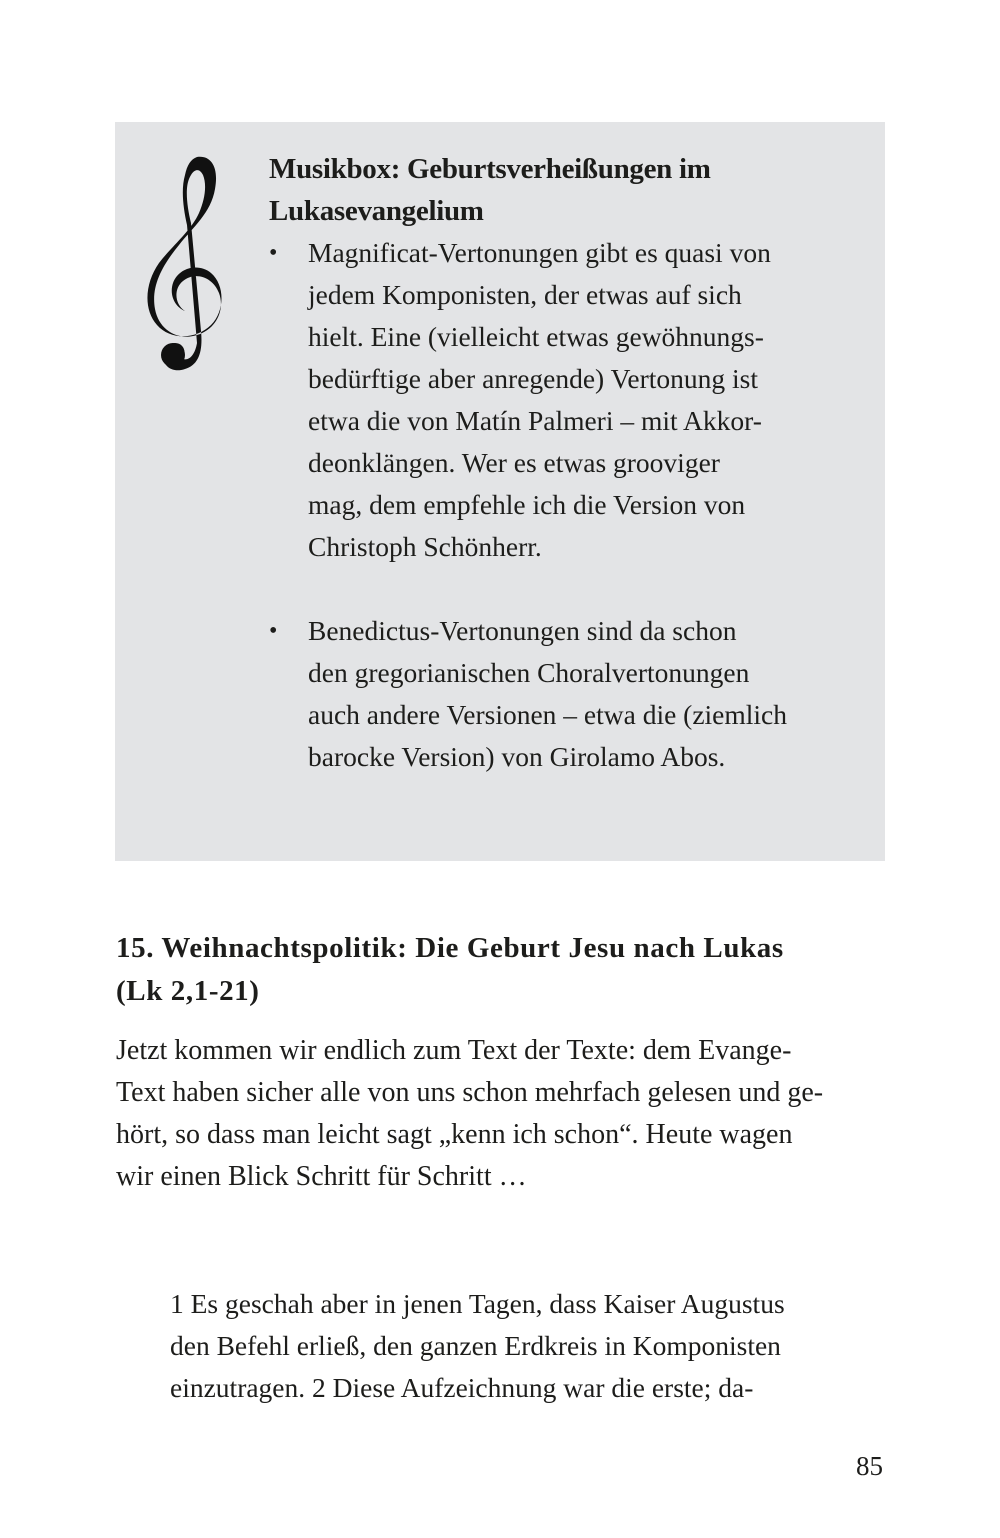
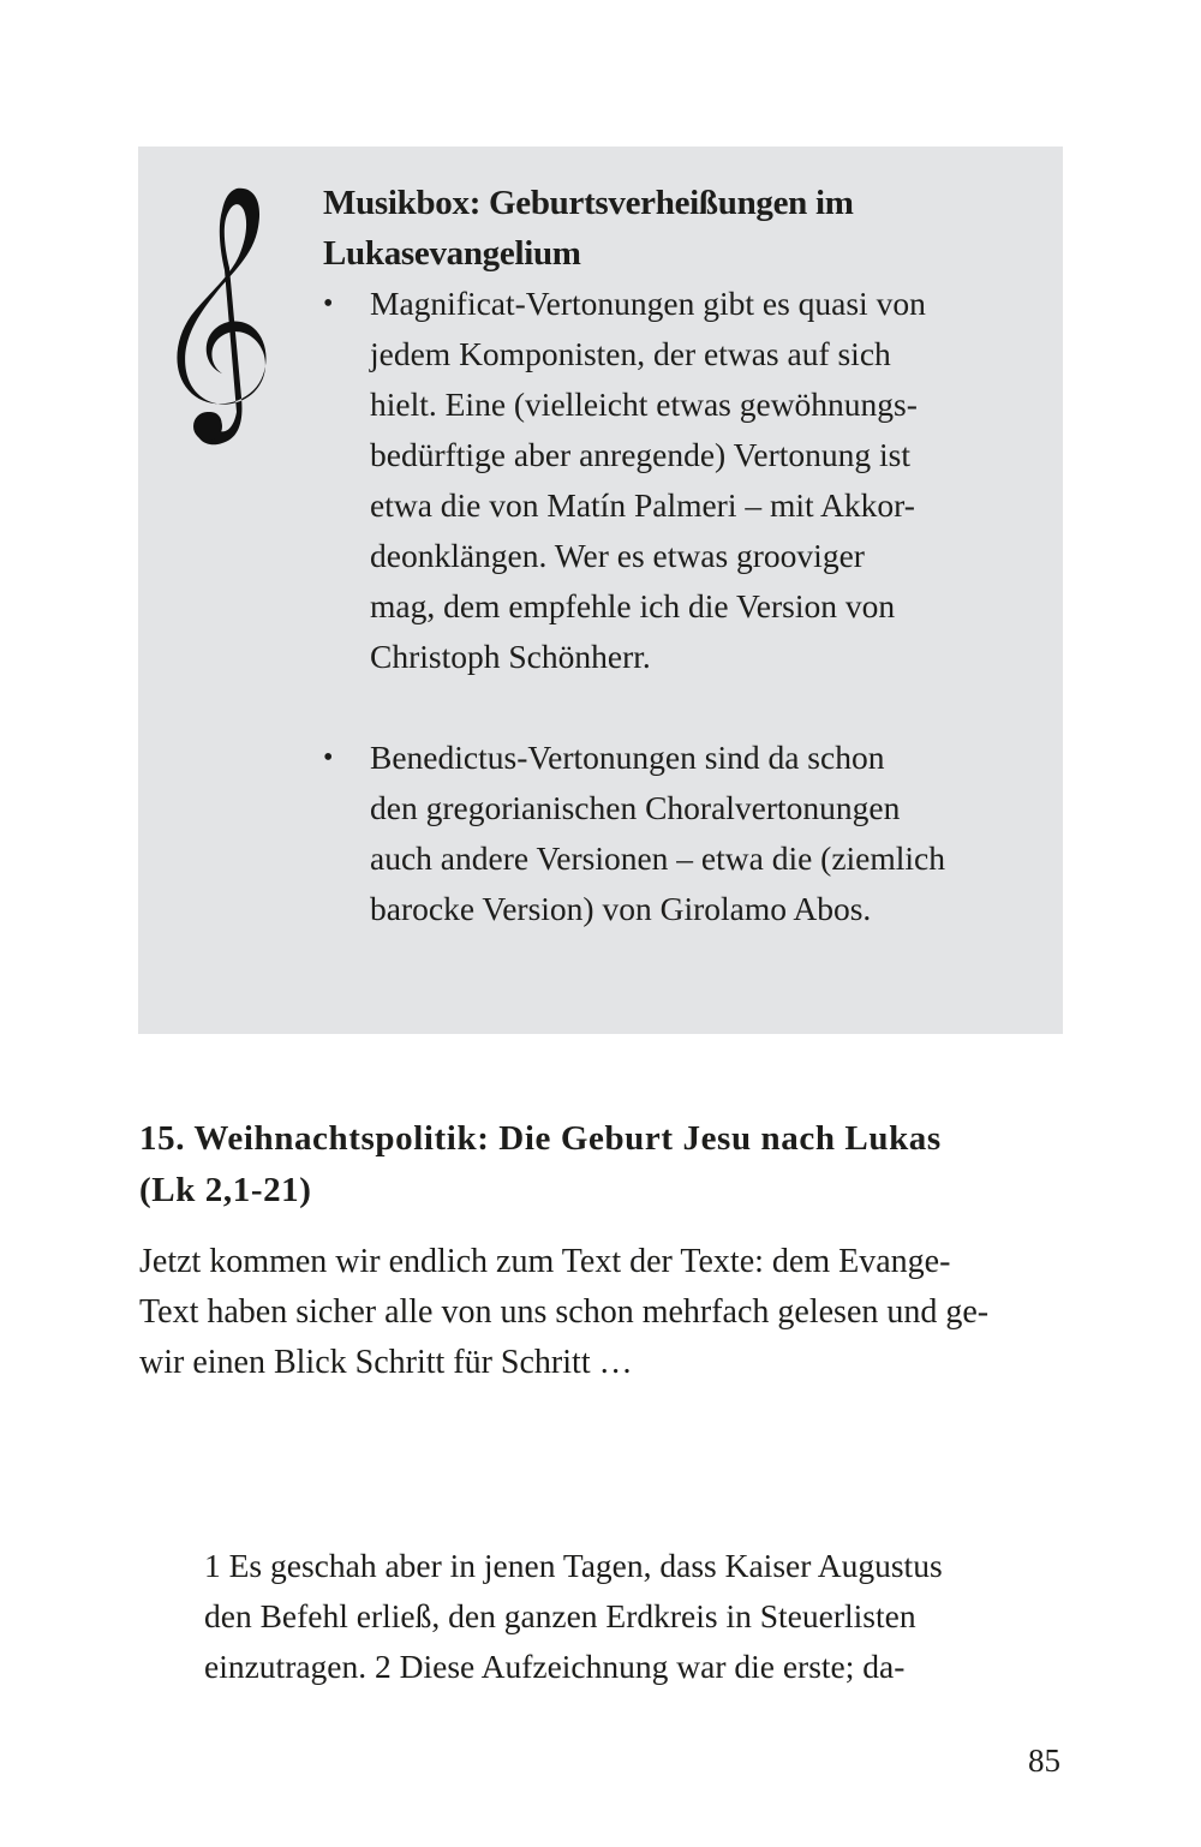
  Musikbox: Geburtsverheißungen im
  Lukasevangelium
  •
  Magnificat-Vertonungen gibt es quasi von
  jedem Komponisten, der etwas auf sich
  hielt. Eine (vielleicht etwas gewöhnungs-
  bedürftige aber anregende) Vertonung ist
  etwa die von Matín Palmeri – mit Akkor-
  deonklängen. Wer es etwas grooviger
  mag, dem empfehle ich die Version von
  Christoph Schönherr.
  •
  Benedictus-Vertonungen sind da schon
  den gregorianischen Choralvertonungen
  auch andere Versionen – etwa die (ziemlich
  barocke Version) von Girolamo Abos.
  15. Weihnachtspolitik: Die Geburt Jesu nach Lukas
  (Lk 2,1-21)
  Jetzt kommen wir endlich zum Text der Texte: dem Evange-
  Text haben sicher alle von uns schon mehrfach gelesen und ge-
- hört, so dass man leicht sagt „kenn ich schon“. Heute wagen
  wir einen Blick Schritt für Schritt …
  1 Es geschah aber in jenen Tagen, dass Kaiser Augustus
- den Befehl erließ, den ganzen Erdkreis in Komponisten
+ den Befehl erließ, den ganzen Erdkreis in Steuerlisten
  einzutragen. 2 Diese Aufzeichnung war die erste; da-
  85
